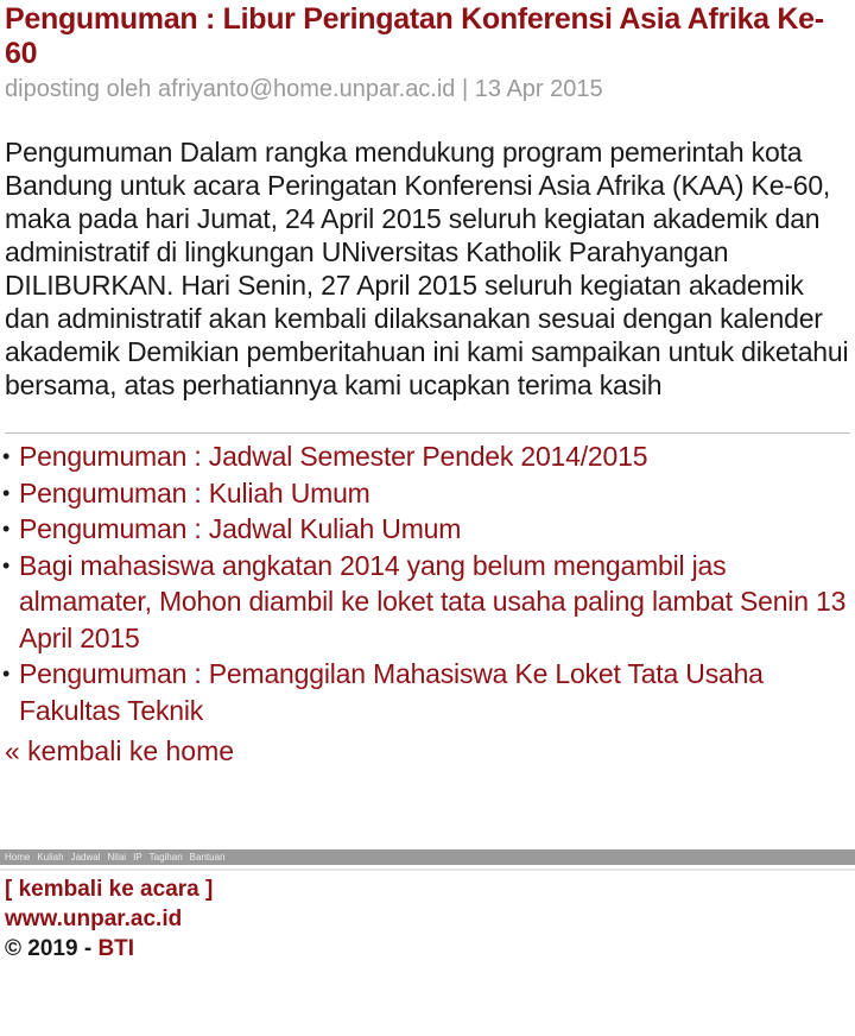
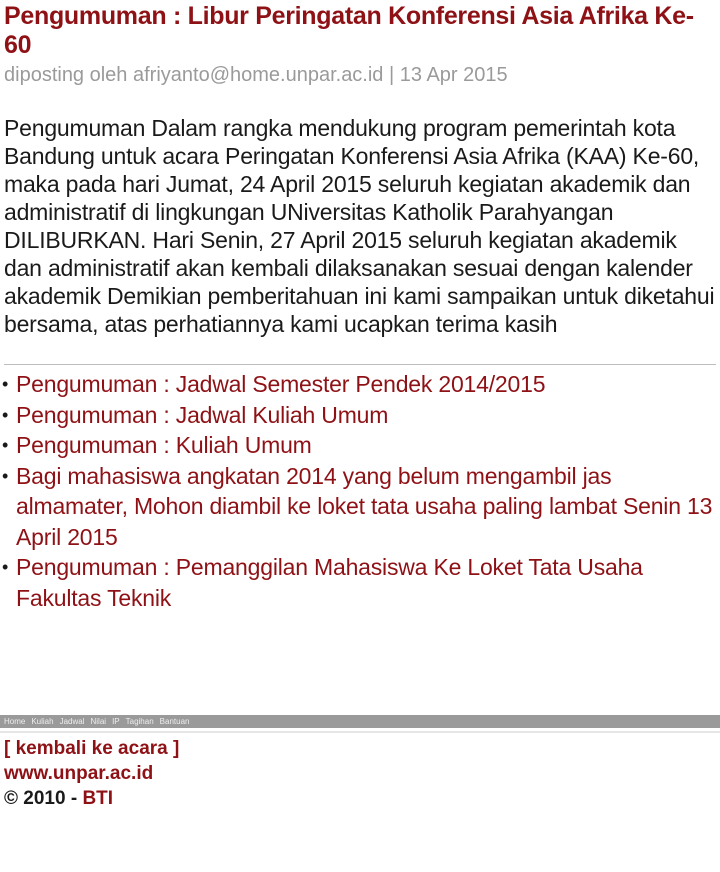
  Pengumuman : Libur Peringatan Konferensi Asia Afrika Ke-60
  diposting oleh afriyanto@home.unpar.ac.id | 13 Apr 2015
  Pengumuman Dalam rangka mendukung program pemerintah kota Bandung untuk acara Peringatan Konferensi Asia Afrika (KAA) Ke-60, maka pada hari Jumat, 24 April 2015 seluruh kegiatan akademik dan administratif di lingkungan UNiversitas Katholik Parahyangan DILIBURKAN. Hari Senin, 27 April 2015 seluruh kegiatan akademik dan administratif akan kembali dilaksanakan sesuai dengan kalender akademik Demikian pemberitahuan ini kami sampaikan untuk diketahui bersama, atas perhatiannya kami ucapkan terima kasih
  •
  Pengumuman : Jadwal Semester Pendek 2014/2015
  •
- Pengumuman : Kuliah Umum
+ Pengumuman : Jadwal Kuliah Umum
  •
- Pengumuman : Jadwal Kuliah Umum
+ Pengumuman : Kuliah Umum
  •
  Bagi mahasiswa angkatan 2014 yang belum mengambil jas almamater, Mohon diambil ke loket tata usaha paling lambat Senin 13 April 2015
  •
  Pengumuman : Pemanggilan Mahasiswa Ke Loket Tata Usaha Fakultas Teknik
- « kembali ke home
  Home
  Kuliah
  Jadwal
  Nilai
  IP
  Tagihan
  Bantuan
  [ kembali ke acara ]
  www.unpar.ac.id
- © 2019 - BTI
+ © 2010 - BTI
